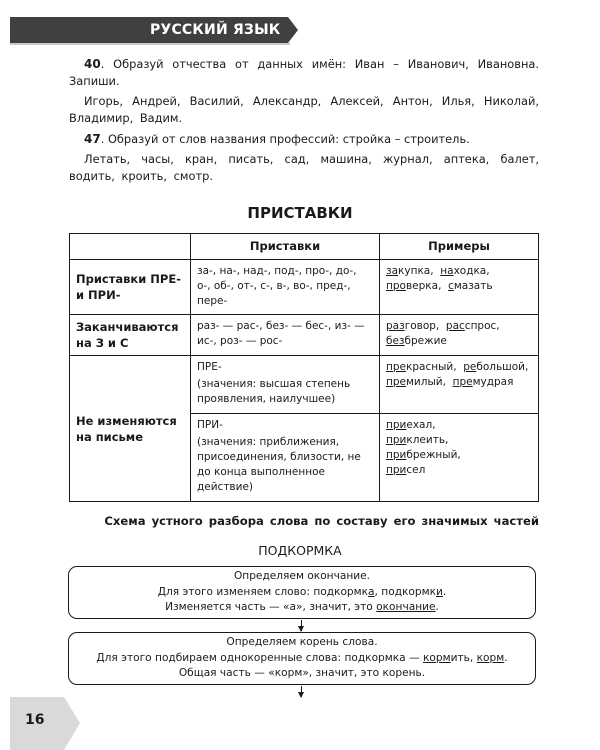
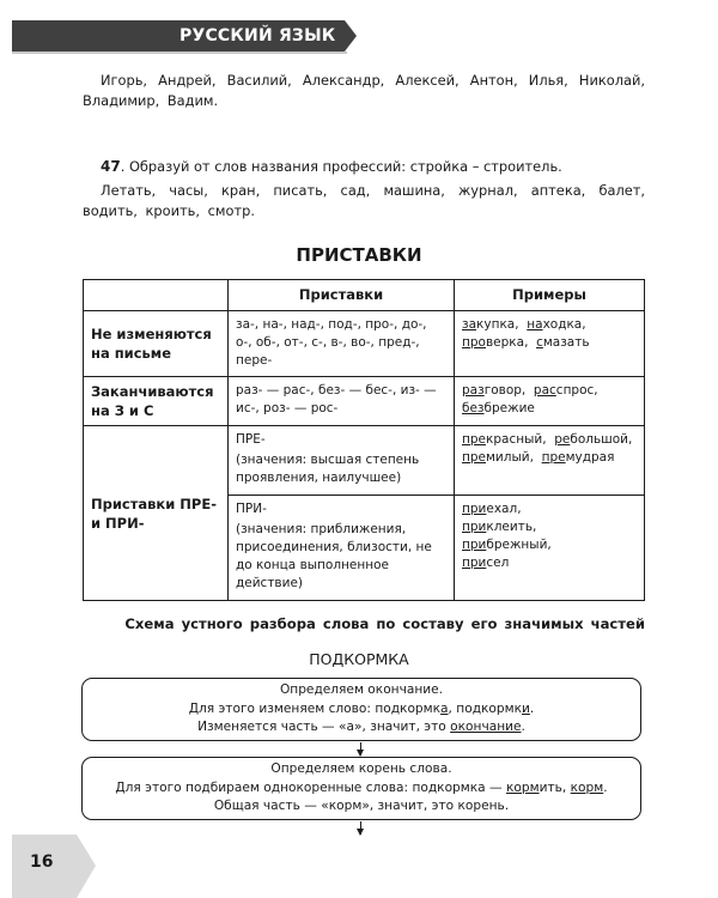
  РУССКИЙ ЯЗЫК
- 40. Образуй отчества от данных имён: Иван – Иванович, Ивановна. Запиши.
  Игорь, Андрей, Василий, Александр, Алексей, Антон, Илья, Николай, Владимир, Вадим.
  47. Образуй от слов названия профессий: стройка – строитель.
  Летать, часы, кран, писать, сад, машина, журнал, аптека, балет, водить, кроить, смотр.
  ПРИСТАВКИ
  	Приставки	Примеры
- Приставки ПРЕ- и ПРИ-	за-, на-, над-, под-, про-, до-, о-, об-, от-, с-, в-, во-, пред-, пере-	закупка, находка, проверка, смазать
+ Не изменяются на письме	за-, на-, над-, под-, про-, до-, о-, об-, от-, с-, в-, во-, пред-, пере-	закупка, находка, проверка, смазать
  Заканчиваются на З и С	раз- — рас-, без- — бес-, из- — ис-, роз- — рос-	разговор, расспрос, безбрежие
- Не изменяются на письме	ПРЕ- (значения: высшая степень проявления, наилучшее)	прекрасный, ребольшой, премилый, премудрая
+ Приставки ПРЕ- и ПРИ-	ПРЕ- (значения: высшая степень проявления, наилучшее)	прекрасный, ребольшой, премилый, премудрая
  ПРИ- (значения: приближения, присоединения, близости, не до конца выполненное действие)	приехал, приклеить, прибрежный, присел
  Схема устного разбора слова по составу его значимых частей
  ПОДКОРМКА
  Определяем окончание.
  Для этого изменяем слово: подкормка, подкормки.
  Изменяется часть — «а», значит, это окончание.
  Определяем корень слова.
  Для этого подбираем однокоренные слова: подкормка — кормить, корм.
  Общая часть — «корм», значит, это корень.
  16
